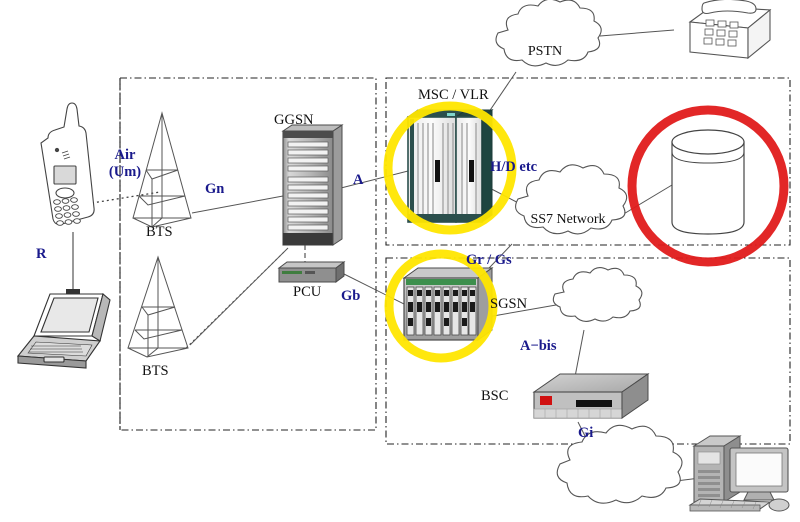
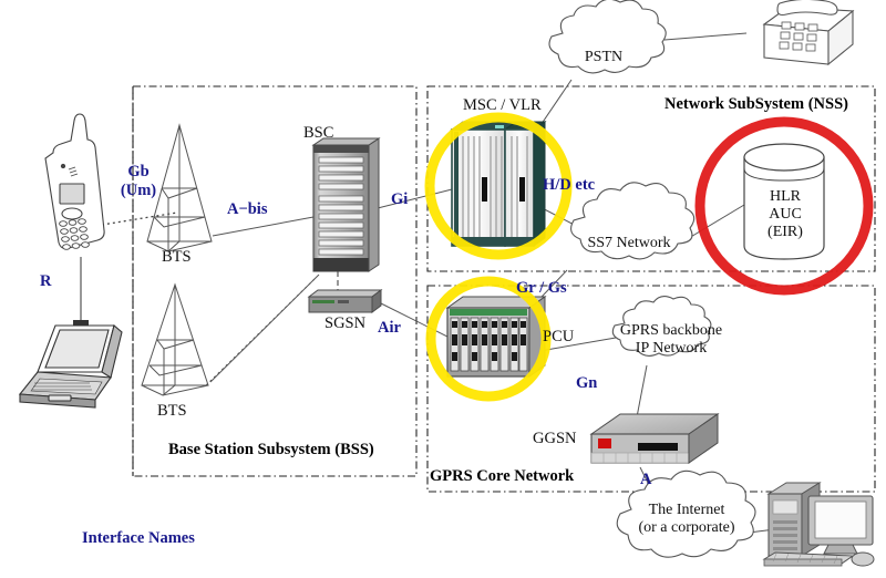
+ Base Station Subsystem (BSS)
+ Network SubSystem (NSS)
+ GPRS Core Network
  BTS
  BTS
- GGSN
+ BSC
- PCU
+ SGSN
  MSC / VLR
- SGSN
+ PCU
- BSC
+ GGSN
+ HLR
+ AUC
+ (EIR)
  PSTN
  SS7 Network
+ GPRS backbone
+ IP Network
+ The Internet
+ (or a corporate)
- Air
+ Gb
  (Um)
  R
- Gn
+ A−bis
- A
+ Gi
- Gb
+ Air
  H/D etc
  Gr / Gs
- A−bis
+ Gn
- Gi
+ A
+ Interface Names
